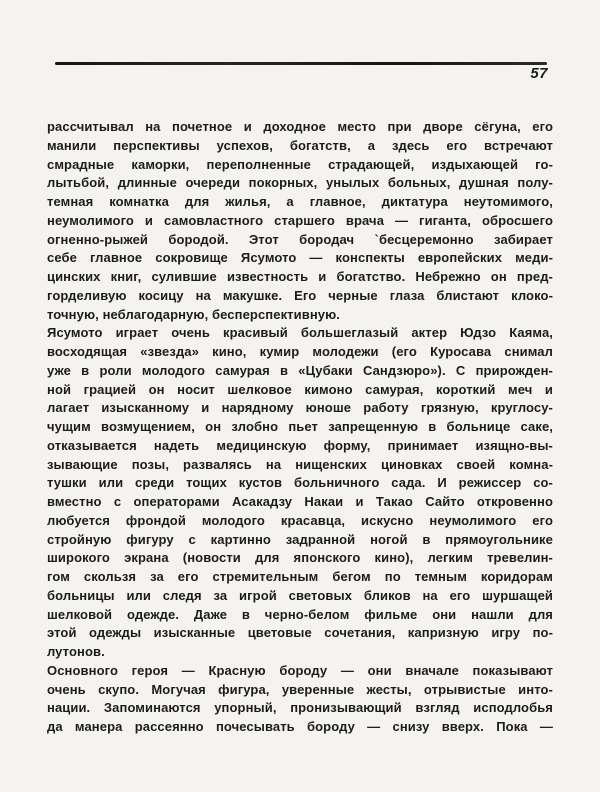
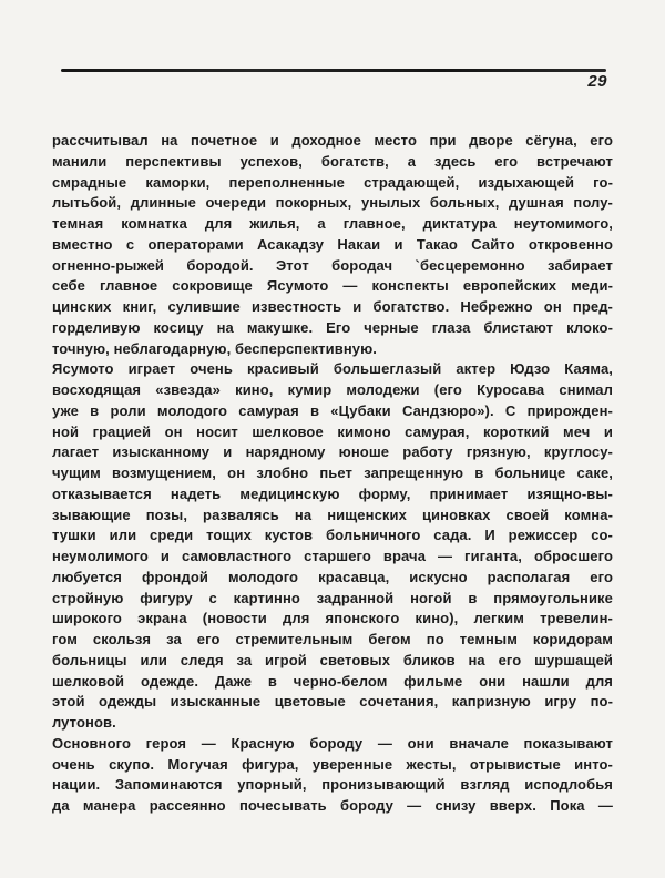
- 57
+ 29
  рассчитывал на почетное и доходное место при дворе сёгуна, его
  манили перспективы успехов, богатств, а здесь его встречают
  смрадные каморки, переполненные страдающей, издыхающей го-
  лытьбой, длинные очереди покорных, унылых больных, душная полу-
  темная комнатка для жилья, а главное, диктатура неутомимого,
- неумолимого и самовластного старшего врача — гиганта, обросшего
+ вместно с операторами Асакадзу Накаи и Такао Сайто откровенно
  огненно-рыжей бородой. Этот бородач `бесцеремонно забирает
  себе главное сокровище Ясумото — конспекты европейских меди-
  цинских книг, сулившие известность и богатство. Небрежно он пред-
  горделивую косицу на макушке. Его черные глаза блистают клоко-
  точную, неблагодарную, бесперспективную.
  Ясумото играет очень красивый большеглазый актер Юдзо Каяма,
  восходящая «звезда» кино, кумир молодежи (его Куросава снимал
  уже в роли молодого самурая в «Цубаки Сандзюро»). С прирожден-
  ной грацией он носит шелковое кимоно самурая, короткий меч и
  лагает изысканному и нарядному юноше работу грязную, круглосу-
  чущим возмущением, он злобно пьет запрещенную в больнице саке,
  отказывается надеть медицинскую форму, принимает изящно-вы-
  зывающие позы, развалясь на нищенских циновках своей комна-
  тушки или среди тощих кустов больничного сада. И режиссер со-
- вместно с операторами Асакадзу Накаи и Такао Сайто откровенно
+ неумолимого и самовластного старшего врача — гиганта, обросшего
- любуется фрондой молодого красавца, искусно неумолимого его
+ любуется фрондой молодого красавца, искусно располагая его
  стройную фигуру с картинно задранной ногой в прямоугольнике
  широкого экрана (новости для японского кино), легким тревелин-
  гом скользя за его стремительным бегом по темным коридорам
  больницы или следя за игрой световых бликов на его шуршащей
  шелковой одежде. Даже в черно-белом фильме они нашли для
  этой одежды изысканные цветовые сочетания, капризную игру по-
  лутонов.
  Основного героя — Красную бороду — они вначале показывают
  очень скупо. Могучая фигура, уверенные жесты, отрывистые инто-
  нации. Запоминаются упорный, пронизывающий взгляд исподлобья
  да манера рассеянно почесывать бороду — снизу вверх. Пока —
